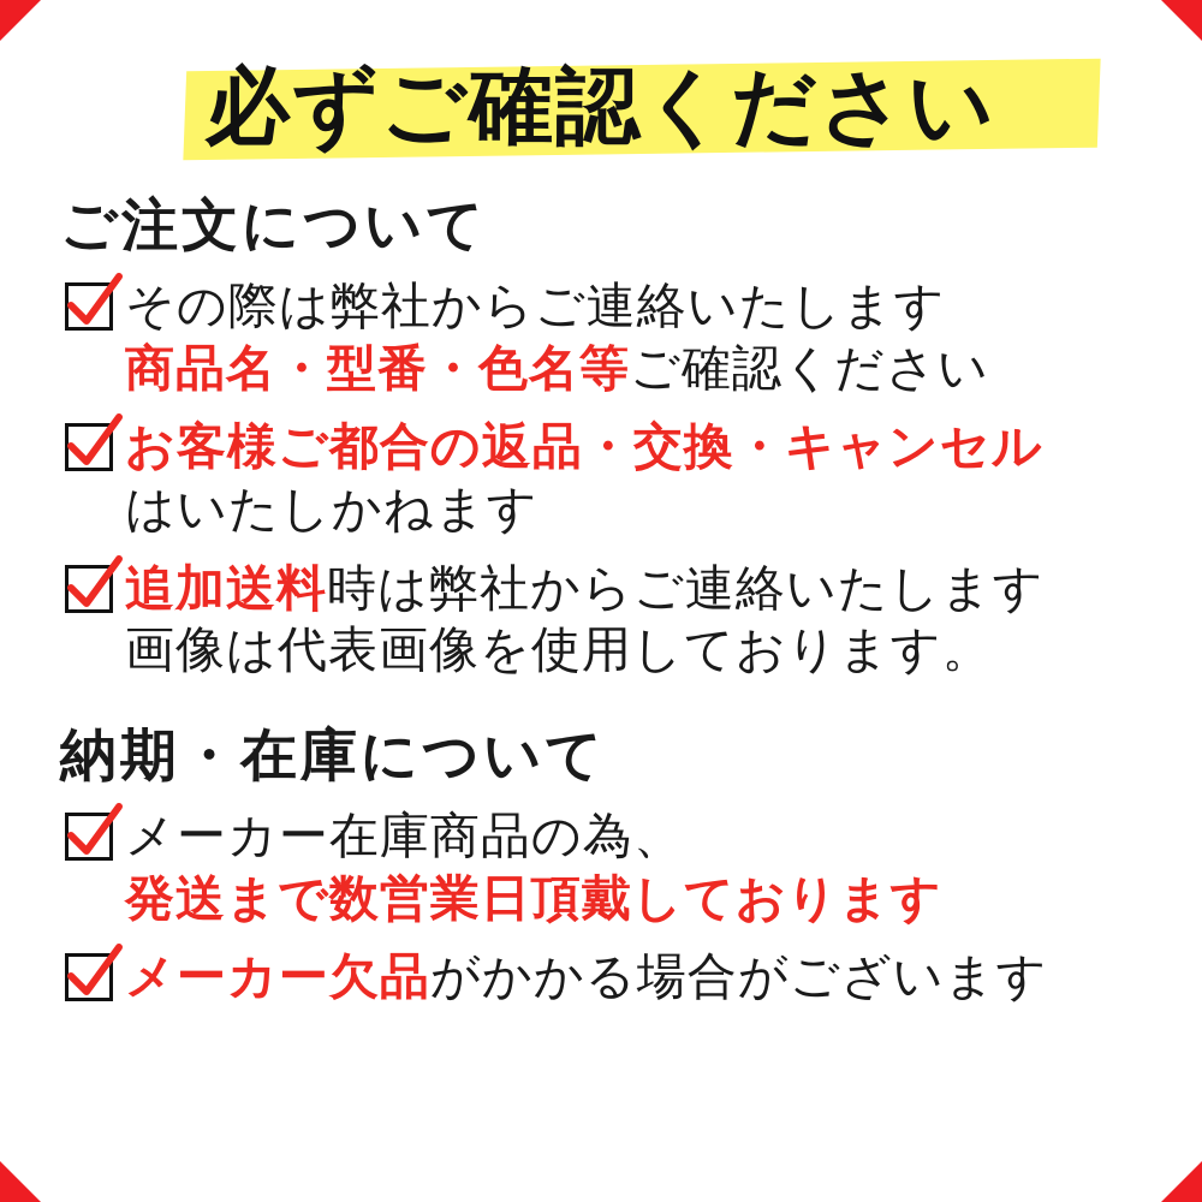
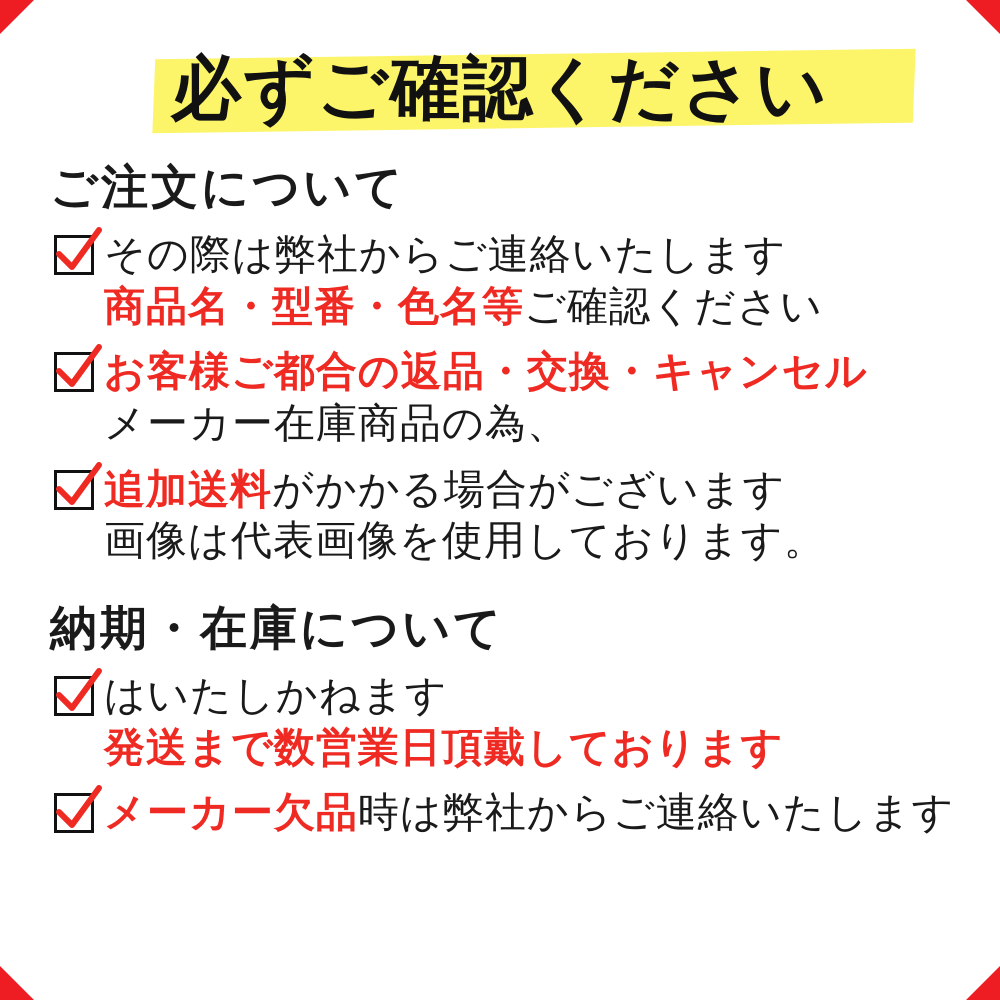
  必ずご確認ください
  ご注文について
  その際は弊社からご連絡いたします
  商品名・型番・色名等ご確認ください
  お客様ご都合の返品・交換・キャンセル
- はいたしかねます
+ メーカー在庫商品の為、
- 追加送料時は弊社からご連絡いたします
+ 追加送料がかかる場合がございます
  画像は代表画像を使用しております。
  納期・在庫について
- メーカー在庫商品の為、
+ はいたしかねます
  発送まで数営業日頂戴しております
- メーカー欠品がかかる場合がございます
+ メーカー欠品時は弊社からご連絡いたします
